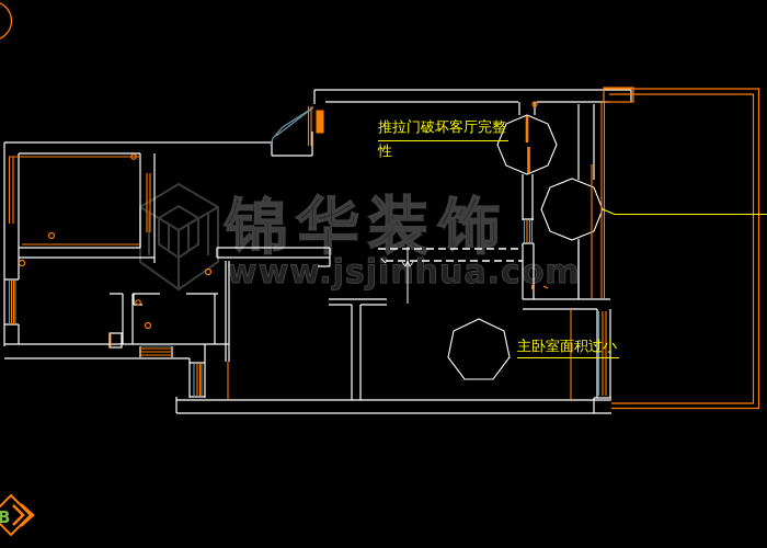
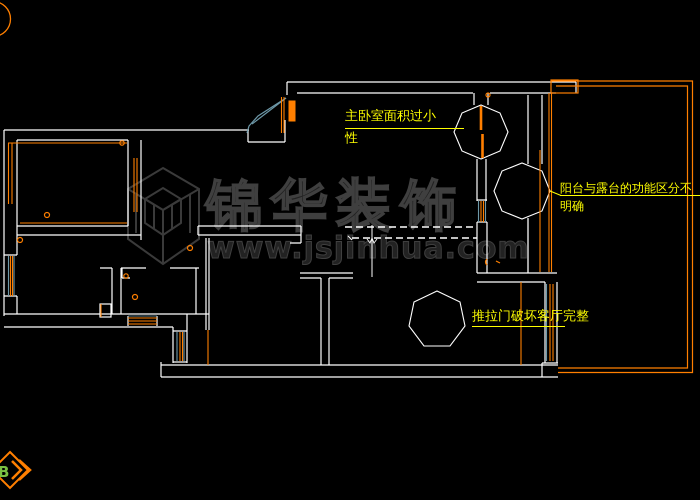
  锦华装饰
  www.jsjinhua.cm
  B
- 推拉门破坏客厅完整
+ 主卧室面积过小
  性
+ 阳台与露台的功能区分不
+ 明确
- 主卧室面积过小
+ 推拉门破坏客厅完整
